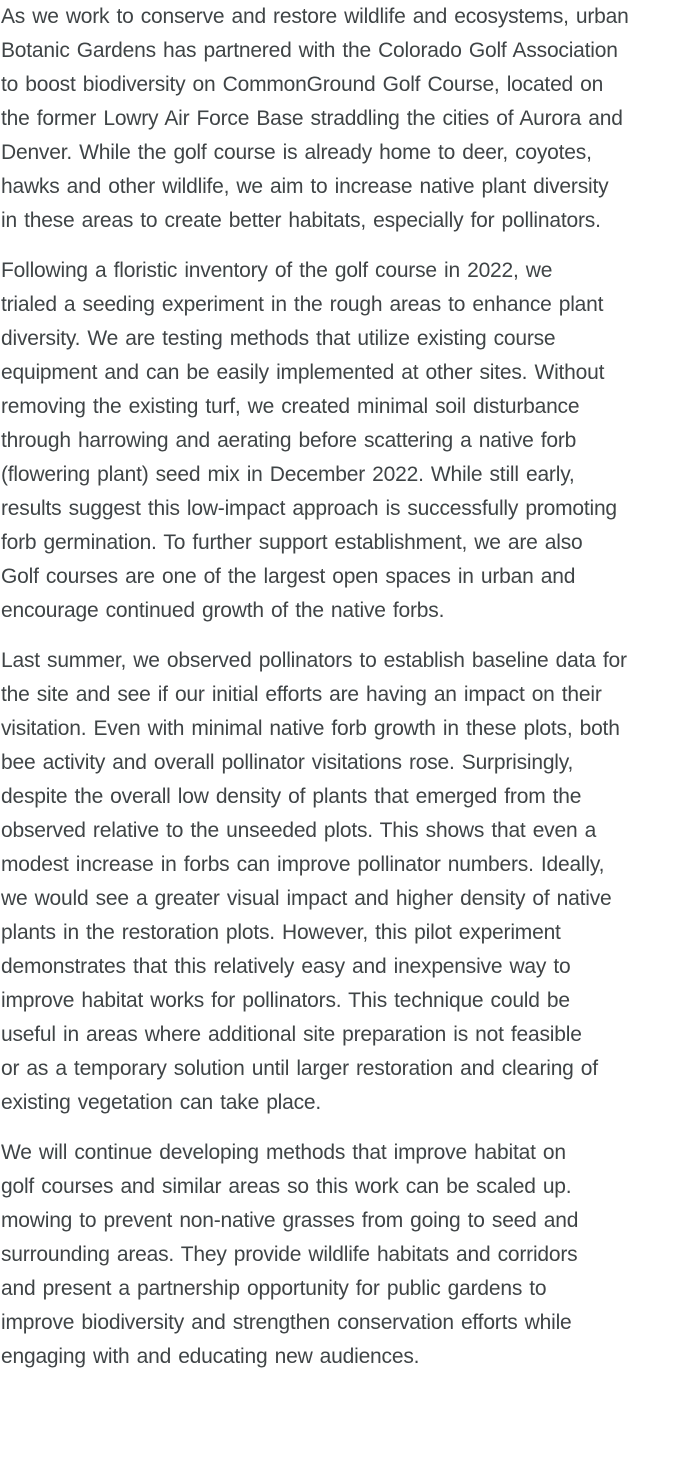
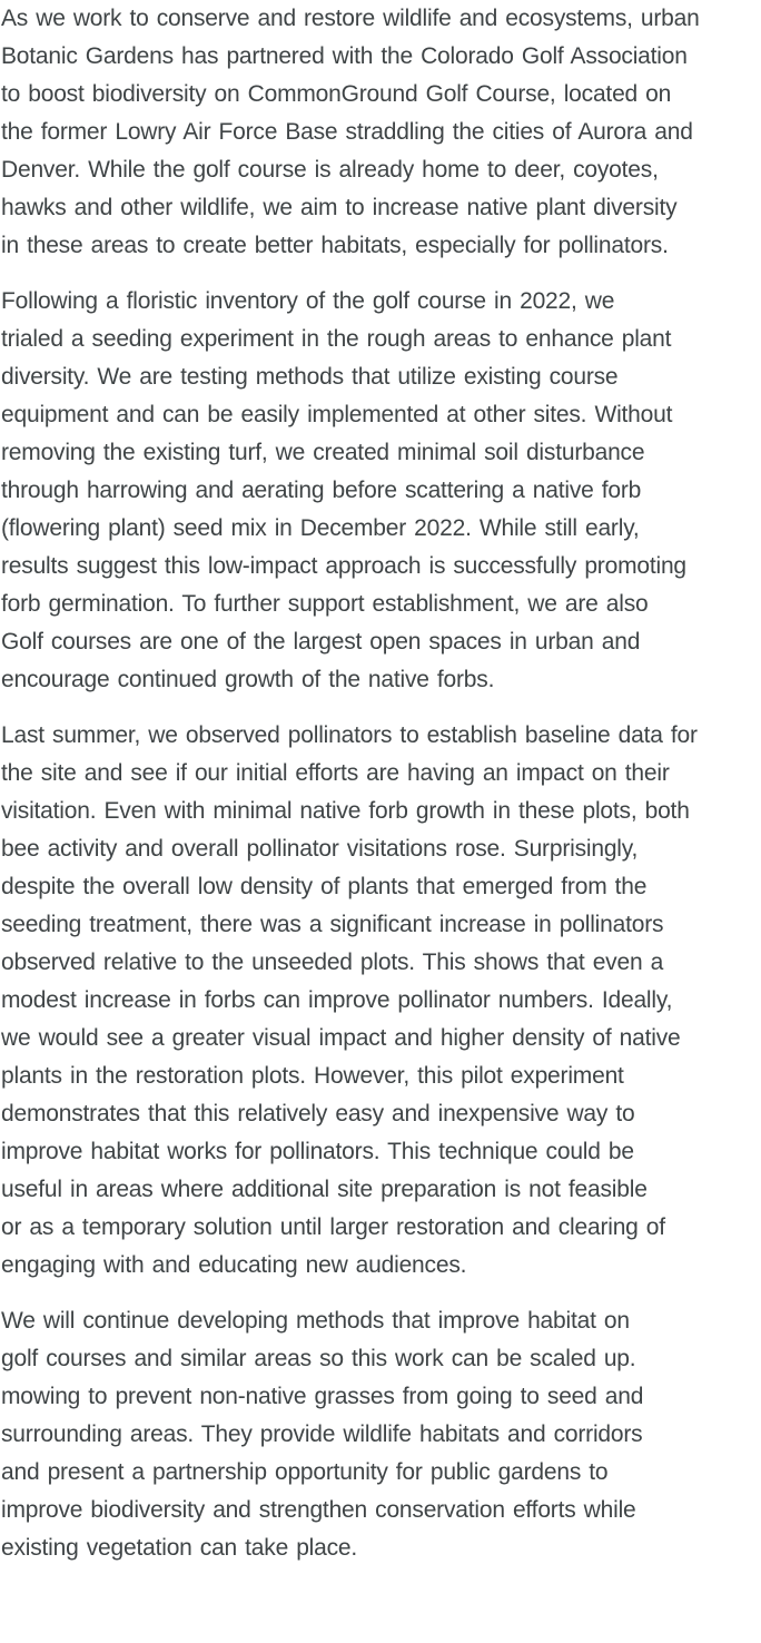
  As we work to conserve and restore wildlife and ecosystems, urban
  Botanic Gardens has partnered with the Colorado Golf Association
  to boost biodiversity on CommonGround Golf Course, located on
  the former Lowry Air Force Base straddling the cities of Aurora and
  Denver. While the golf course is already home to deer, coyotes,
  hawks and other wildlife, we aim to increase native plant diversity
  in these areas to create better habitats, especially for pollinators.
  Following a floristic inventory of the golf course in 2022, we
  trialed a seeding experiment in the rough areas to enhance plant
  diversity. We are testing methods that utilize existing course
  equipment and can be easily implemented at other sites. Without
  removing the existing turf, we created minimal soil disturbance
  through harrowing and aerating before scattering a native forb
  (flowering plant) seed mix in December 2022. While still early,
  results suggest this low-impact approach is successfully promoting
  forb germination. To further support establishment, we are also
  Golf courses are one of the largest open spaces in urban and
  encourage continued growth of the native forbs.
  Last summer, we observed pollinators to establish baseline data for
  the site and see if our initial efforts are having an impact on their
  visitation. Even with minimal native forb growth in these plots, both
  bee activity and overall pollinator visitations rose. Surprisingly,
  despite the overall low density of plants that emerged from the
+ seeding treatment, there was a significant increase in pollinators
  observed relative to the unseeded plots. This shows that even a
  modest increase in forbs can improve pollinator numbers. Ideally,
  we would see a greater visual impact and higher density of native
  plants in the restoration plots. However, this pilot experiment
  demonstrates that this relatively easy and inexpensive way to
  improve habitat works for pollinators. This technique could be
  useful in areas where additional site preparation is not feasible
  or as a temporary solution until larger restoration and clearing of
- existing vegetation can take place.
+ engaging with and educating new audiences.
  We will continue developing methods that improve habitat on
  golf courses and similar areas so this work can be scaled up.
  mowing to prevent non-native grasses from going to seed and
  surrounding areas. They provide wildlife habitats and corridors
  and present a partnership opportunity for public gardens to
  improve biodiversity and strengthen conservation efforts while
- engaging with and educating new audiences.
+ existing vegetation can take place.
